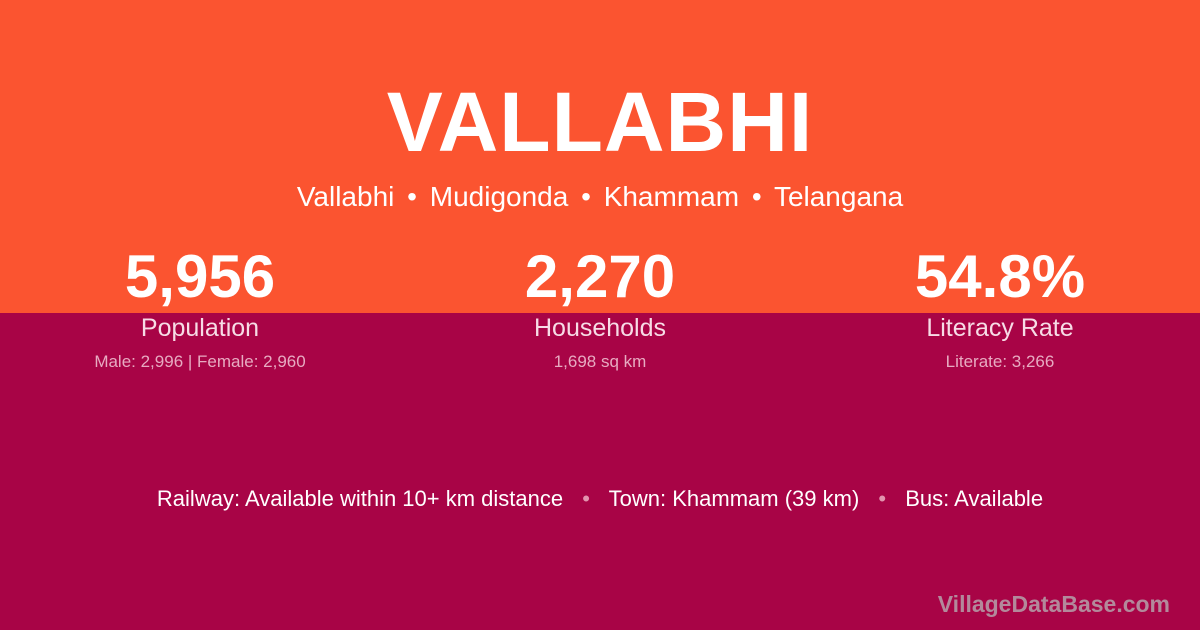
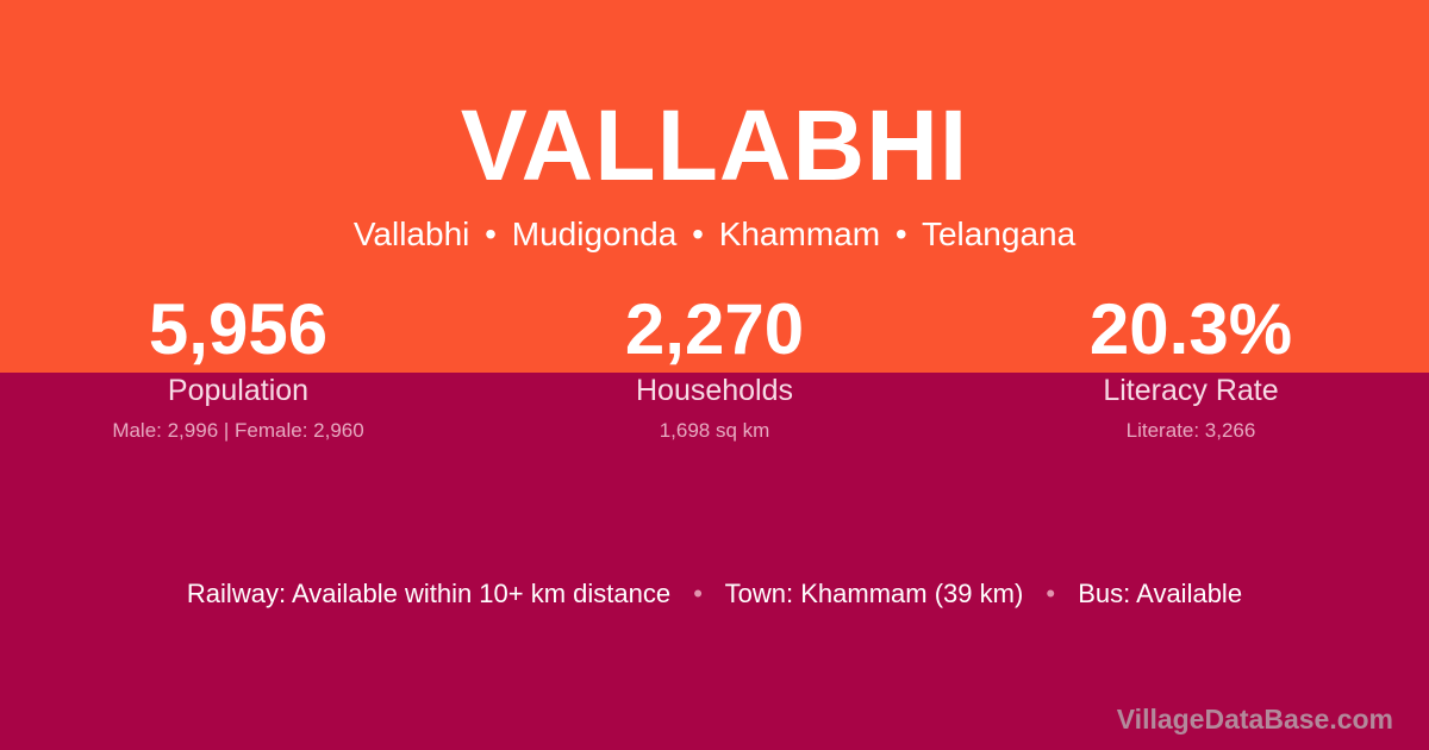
  VALLABHI
  Vallabhi • Mudigonda • Khammam • Telangana
  5,956
  Population
  Male: 2,996 | Female: 2,960
  2,270
  Households
  1,698 sq km
- 54.8%
+ 20.3%
  Literacy Rate
  Literate: 3,266
  Railway: Available within 10+ km distance • Town: Khammam (39 km) • Bus: Available
  VillageDataBase.com
